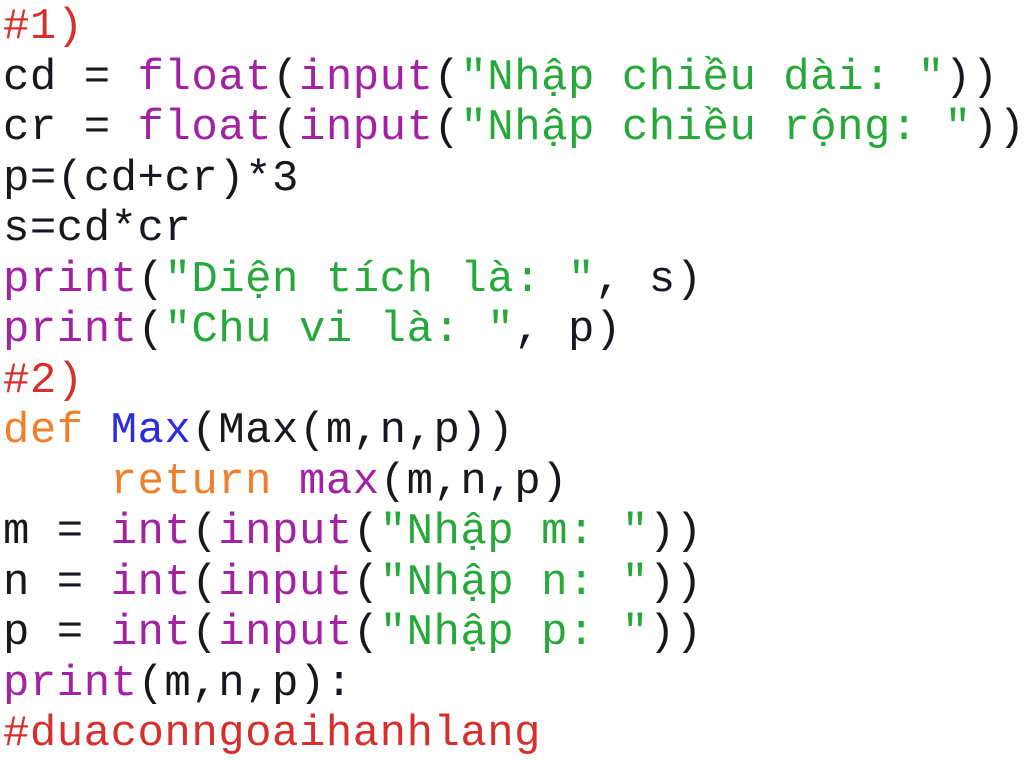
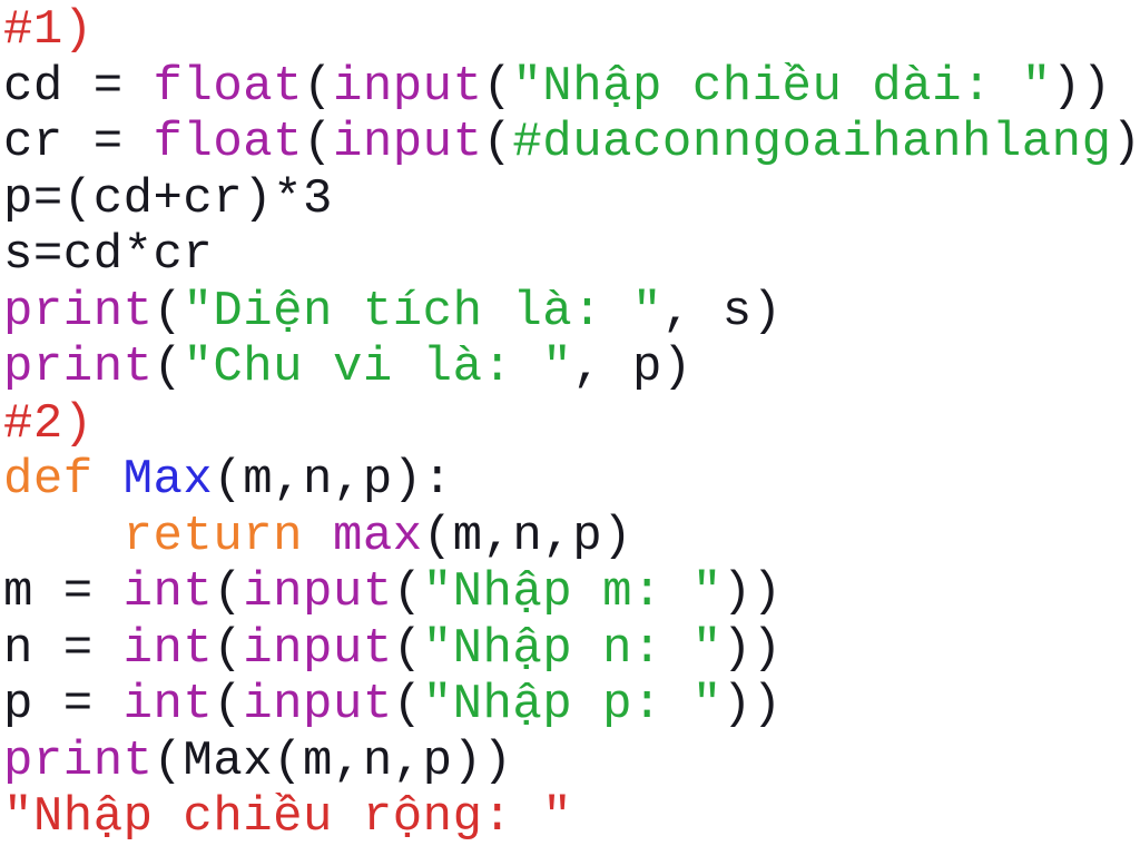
  #1)
  cd = float(input("Nhập chiều dài: "))
- cr = float(input("Nhập chiều rộng: "))
+ cr = float(input(#duaconngoaihanhlang)
  p=(cd+cr)*3
  s=cd*cr
  print("Diện tích là: ", s)
  print("Chu vi là: ", p)
  #2)
- def Max(Max(m,n,p))
+ def Max(m,n,p):
  return max(m,n,p)
  m = int(input("Nhập m: "))
  n = int(input("Nhập n: "))
  p = int(input("Nhập p: "))
- print(m,n,p):
+ print(Max(m,n,p))
- #duaconngoaihanhlang
+ "Nhập chiều rộng: "
